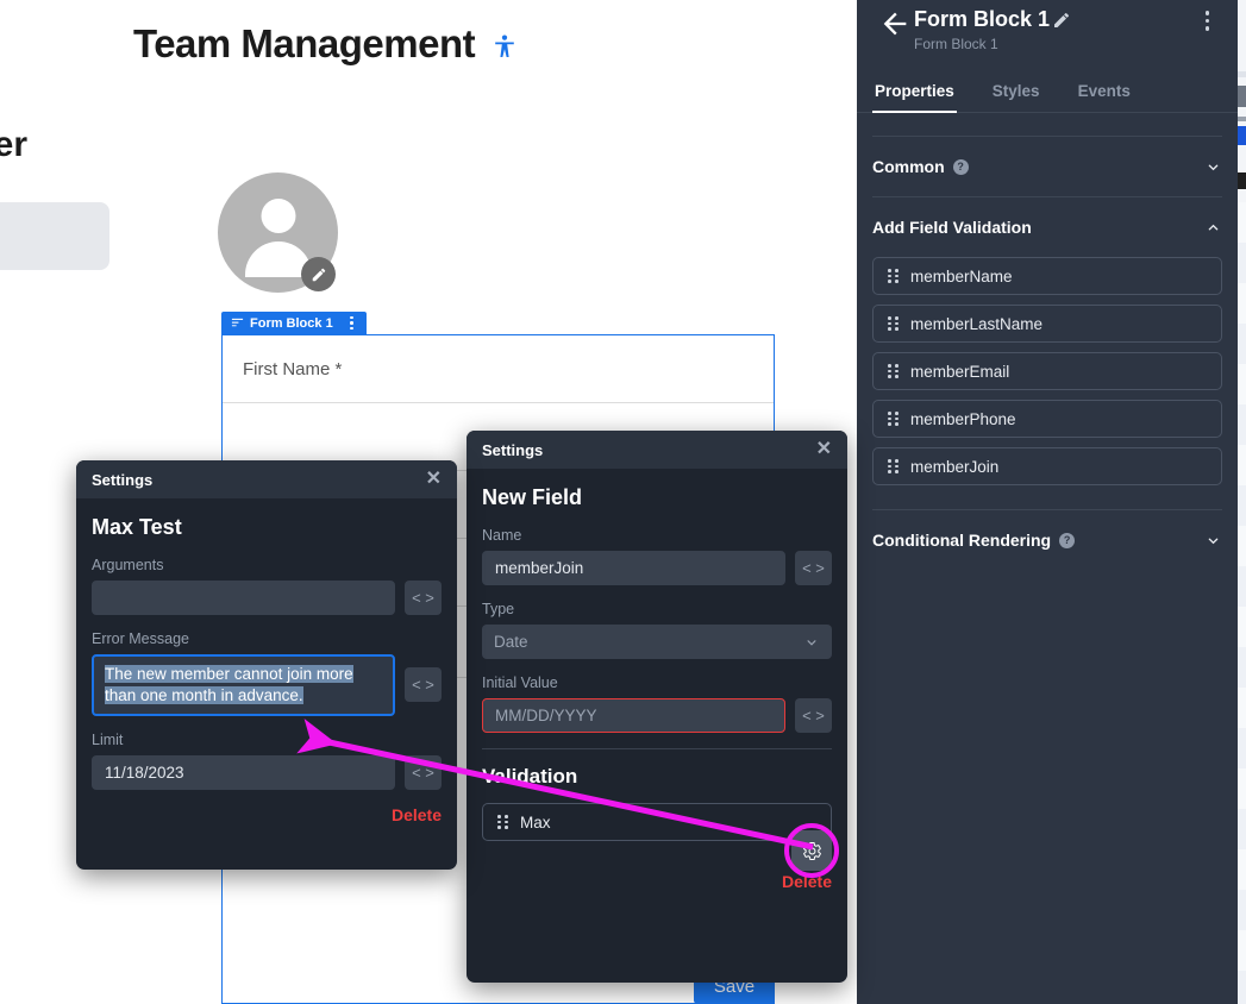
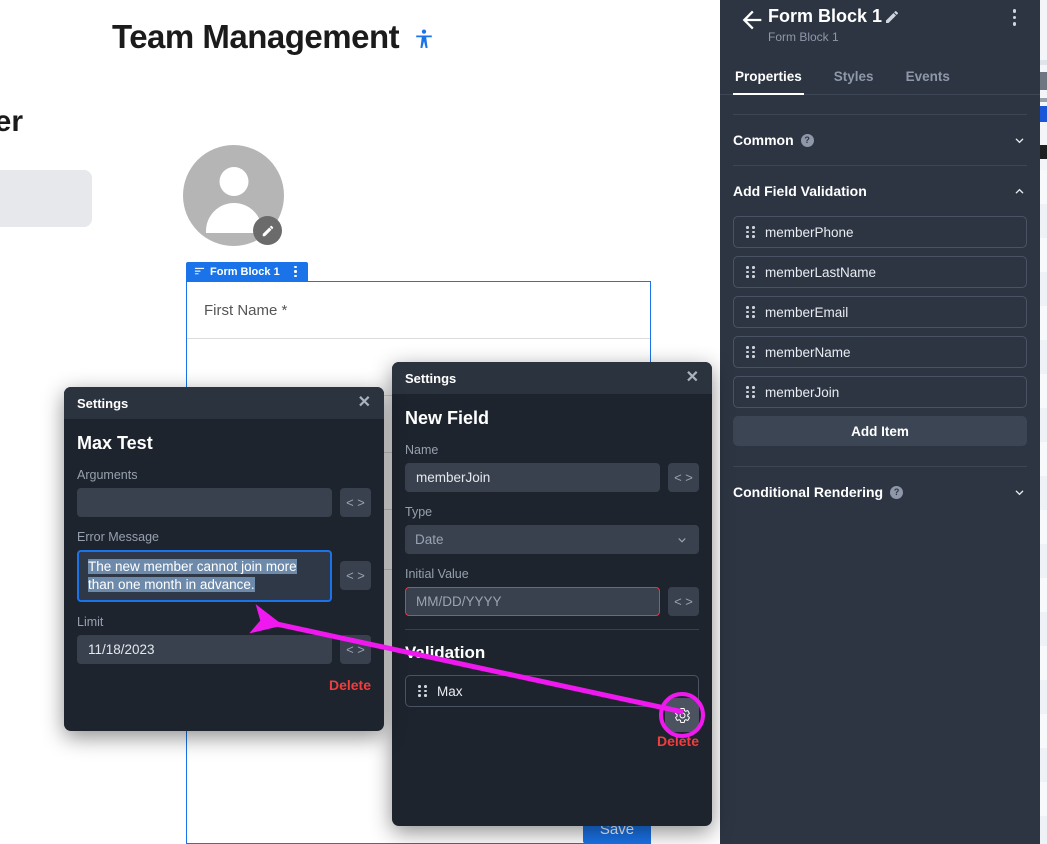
  Team Management
  Form Block 1
  First Name *
  Save
  Form Block 1
  Form Block 1
  Properties
  Styles
  Events
  Common
  ?
  Add Field Validation
- memberName
+ memberPhone
  memberLastName
  memberEmail
- memberPhone
+ memberName
  memberJoin
+ Add Item
  Conditional Rendering
  ?
  Settings
  ✕
  New Field
  Name
  memberJoin
  < >
  Type
  Date
  Initial Value
  MM/DD/YYYY
  < >
  alidation
  Max
  Delete
  Settings
  ✕
  Max Test
  Arguments
  < >
  Error Message
  The new member cannot join more than one month in advance.
  < >
  Limit
  11/18/2023
  < >
  Delete
